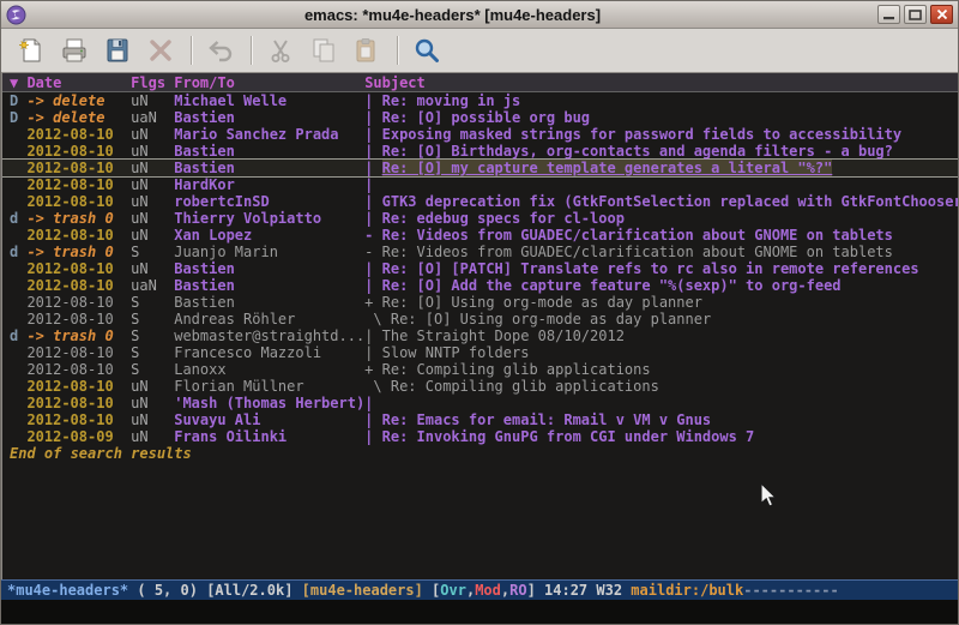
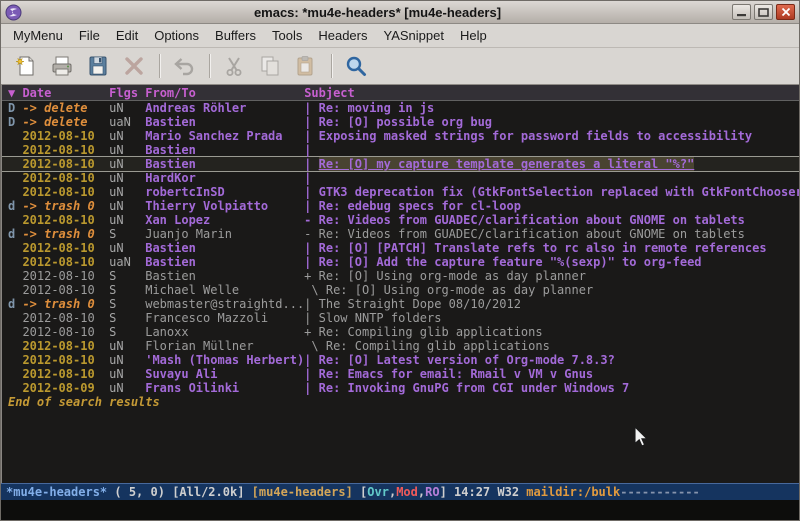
  emacs: *mu4e-headers* [mu4e-headers]
+ MyMenu
+ File
+ Edit
+ Options
+ Buffers
+ Tools
+ Headers
+ YASnippet
+ Help
  ▼ Date
  Flgs
  From/To
  Subject
  D
  -> delete
  uN
- Michael Welle
+ Andreas Röhler
  |
  Re: moving in js
  D
  -> delete
  uaN
  Bastien
  |
  Re: [O] possible org bug
  2012-08-10
  uN
  Mario Sanchez Prada
  |
  Exposing masked strings for password fields to accessibility
  2012-08-10
  uN
  Bastien
  |
- Re: [O] Birthdays, org-contacts and agenda filters - a bug?
  2012-08-10
  uN
  Bastien
  |
  Re: [O] my capture template generates a literal "%?"
  2012-08-10
  uN
  HardKor
  |
  2012-08-10
  uN
  robertcInSD
  |
  GTK3 deprecation fix (GtkFontSelection replaced with GtkFontChoose
  d
  -> trash 0
  uN
  Thierry Volpiatto
  |
  Re: edebug specs for cl-loop
  2012-08-10
  uN
  Xan Lopez
  -
  Re: Videos from GUADEC/clarification about GNOME on tablets
  d
  -> trash 0
  S
  Juanjo Marin
  -
  Re: Videos from GUADEC/clarification about GNOME on tablets
  2012-08-10
  uN
  Bastien
  |
  Re: [O] [PATCH] Translate refs to rc also in remote references
  2012-08-10
  uaN
  Bastien
  |
  Re: [O] Add the capture feature "%(sexp)" to org-feed
  2012-08-10
  S
  Bastien
  +
  Re: [O] Using org-mode as day planner
  2012-08-10
  S
- Andreas Röhler
+ Michael Welle
  \
  Re: [O] Using org-mode as day planner
  d
  -> trash 0
  S
  webmaster@straightd...
  |
  The Straight Dope 08/10/2012
  2012-08-10
  S
  Francesco Mazzoli
  |
  Slow NNTP folders
  2012-08-10
  S
  Lanoxx
  +
  Re: Compiling glib applications
  2012-08-10
  uN
  Florian Müllner
  \
  Re: Compiling glib applications
  2012-08-10
  uN
  'Mash (Thomas Herbert)
  |
+ Re: [O] Latest version of Org-mode 7.8.3?
  2012-08-10
  uN
  Suvayu Ali
  |
  Re: Emacs for email: Rmail v VM v Gnus
  2012-08-09
  uN
  Frans Oilinki
  |
  Re: Invoking GnuPG from CGI under Windows 7
  End of search results
  *mu4e-headers*
  ( 5, 0)
  [All/2.0k]
  [mu4e-headers]
  [
  Ovr
  ,
  Mod
  ,
  RO
  ]
  14:27
  W32
  maildir:/bulk
  -----------
